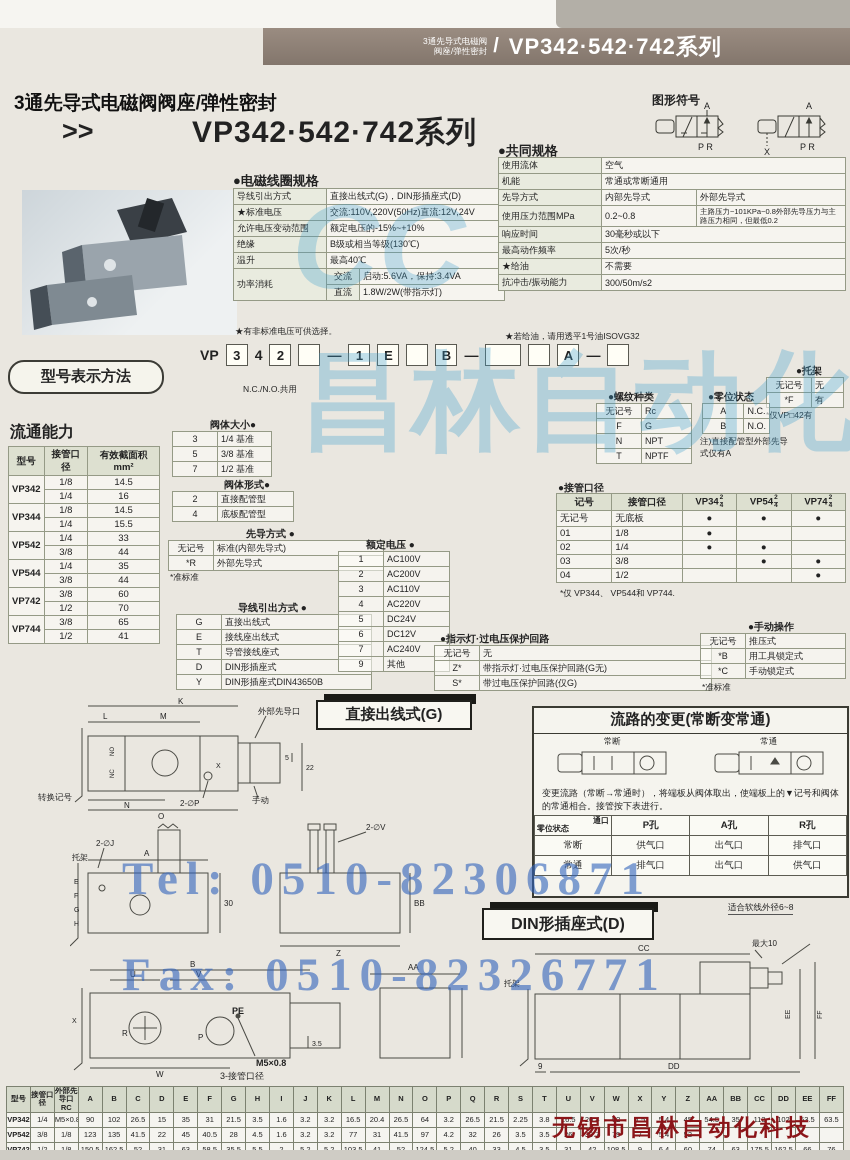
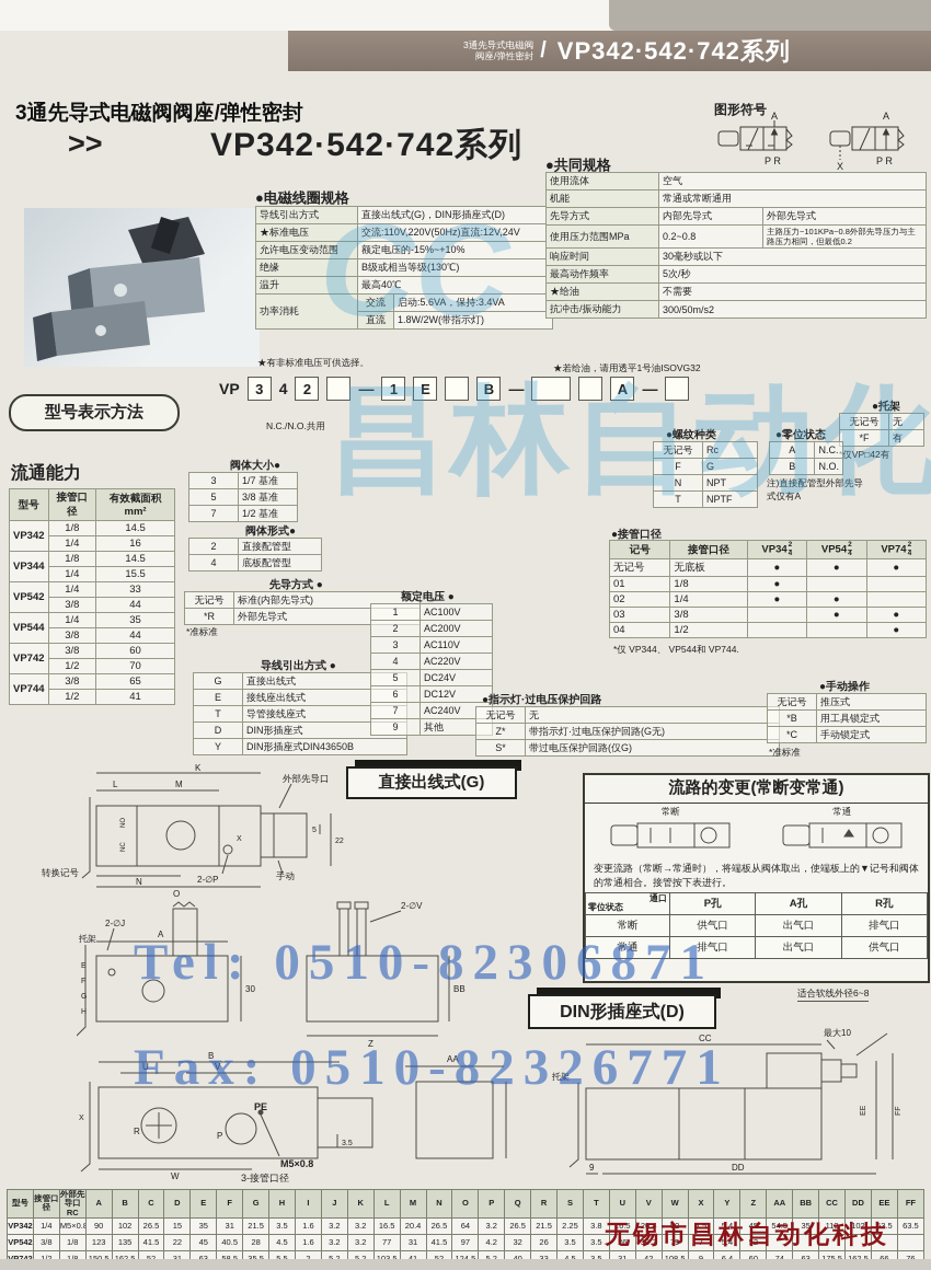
  3通先导式电磁阀
  阀座/弹性密封
  /
  VP342·542·742系列
  3通先导式电磁阀阀座/弹性密封
  >>
  VP342·542·742系列
  图形符号
  A
  P R
  A
  P R
  X
  ●电磁线圈规格
  导线引出方式	直接出线式(G)，DIN形插座式(D)
  ★标准电压	交流:110V,220V(50Hz)直流:12V,24V
  允许电压变动范围	额定电压的-15%~+10%
  绝缘	B级或相当等级(130℃)
  温升	最高40℃
  功率消耗	交流	启动:5.6VA，保持:3.4VA
  直流	1.8W/2W(带指示灯)
  ★有非标准电压可供选择。
  ●共同规格
  使用流体	空气
  机能	常通或常断通用
  先导方式	内部先导式	外部先导式
  使用压力范围MPa	0.2~0.8	主路压力~101KPa~0.8外部先导压力与主路压力相同，但最低0.2
  响应时间	30毫秒或以下
  最高动作频率	5次/秒
  ★给油	不需要
  抗冲击/振动能力	300/50m/s2
  ★若给油，请用透平1号油ISOVG32
  型号表示方法
  VP
  3
  4
  2
  —
  1
  E
  B
  —
  A
  —
  N.C./N.O.共用
  ●托架
  无记号	无
  *F	有
  *仅VP□42有
  ●螺纹种类
  无记号	Rc
  F	G
  N	NPT
  T	NPTF
  ●零位状态
  A	N.C.
  B	N.O.
  注)直接配管型外部先导式仅有A
  流通能力
  型号	接管口径	有效截面积mm²
  VP342	1/8	14.5
  1/4	16
  VP344	1/8	14.5
  1/4	15.5
  VP542	1/4	33
  3/8	44
  VP544	1/4	35
  3/8	44
  VP742	3/8	60
  1/2	70
  VP744	3/8	65
  1/2	41
  阀体大小●
- 3	1/4 基准
+ 3	1/7 基准
  5	3/8 基准
  7	1/2 基准
  阀体形式●
  2	直接配管型
  4	底板配管型
  先导方式 ●
  无记号	标准(内部先导式)
  *R	外部先导式
  *准标准
  导线引出方式 ●
  G	直接出线式
  E	接线座出线式
  T	导管接线座式
  D	DIN形插座式
  Y	DIN形插座式DIN43650B
  额定电压 ●
  1	AC100V
  2	AC200V
  3	AC110V
  4	AC220V
  5	DC24V
  6	DC12V
  7	AC240V
  9	其他
  ●接管口径
  记号	接管口径	VP34	VP54	VP74
  无记号	无底板	●	●	●
  01	1/8	●
  02	1/4	●	●
  03	3/8		●	●
  04	1/2			●
  *仅 VP344、 VP544和 VP744.
  ●指示灯·过电压保护回路
  无记号	无
  Z*	带指示灯·过电压保护回路(G无)
  S*	带过电压保护回路(仅G)
  ●手动操作
  无记号	推压式
  *B	用工具锁定式
  *C	手动锁定式
  *准标准
  直接出线式(G)
  K
  L
  M
  N
  O
  2-∅P
  外部先导口
  手动
  转换记号
  流路的变更(常断变常通)
  常断
  常通
  变更流路（常断→常通时），将端板从阀体取出，使端板上的▼记号和阀体的常通相合。接管按下表进行。
  通口零位状态	P孔	A孔	R孔
  常断	供气口	出气口	排气口
  常通	排气口	出气口	供气口
  适合软线外径6~8
  托架
  A
  2-∅J
  2-∅V
  Z
  BB
  30
  AA
  B
  U
  V
  W
  R
  P
  PE
  M5×0.8
  3-接管口径
  DIN形插座式(D)
  CC
  最大10
  托架
  DD
  9
  型号	接管口径	外部先导口RC	A	B	C	D	E	F	G	H	I	J	K	L	M	N	O	P	Q	R	S	T	U	V	W	X	Y	Z	AA	BB	CC	DD	EE	FF
  VP342	1/4	M5×0.8	90	102	26.5	15	35	31	21.5	3.5	1.6	3.2	3.2	16.5	20.4	26.5	64	3.2	26.5	21.5	2.25	3.8	16.5	20.4	52	4.5	5.4	45	54.5	35	113	102	53.5	63.5
  VP542	3/8	1/8	123	135	41.5	22	45	40.5	28	4.5	1.6	3.2	3.2	77	31	41.5	97	4.2	32	26	3.5	3.5	26	30.7	79	7	5.4	52
  CC
  昌林自动化
  Tel: 0510-82306871
  Fax: 0510-82326771
  无锡市昌林自动化科技
